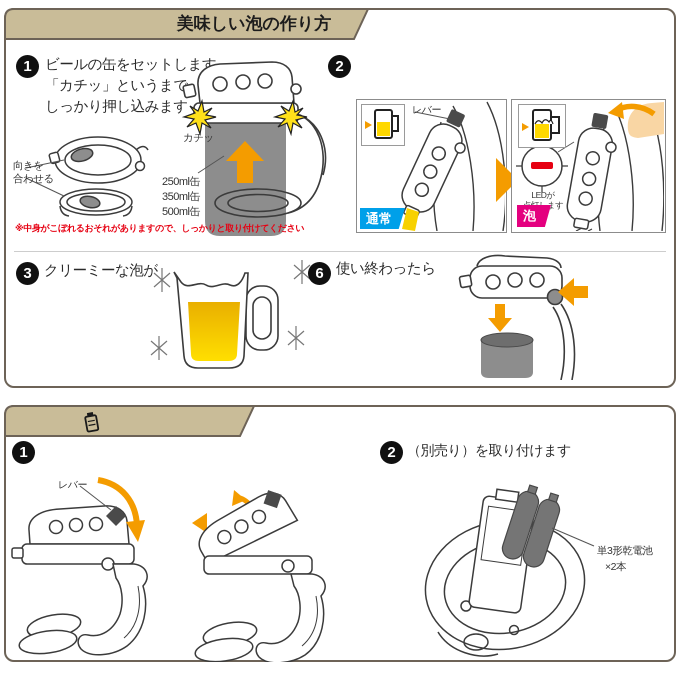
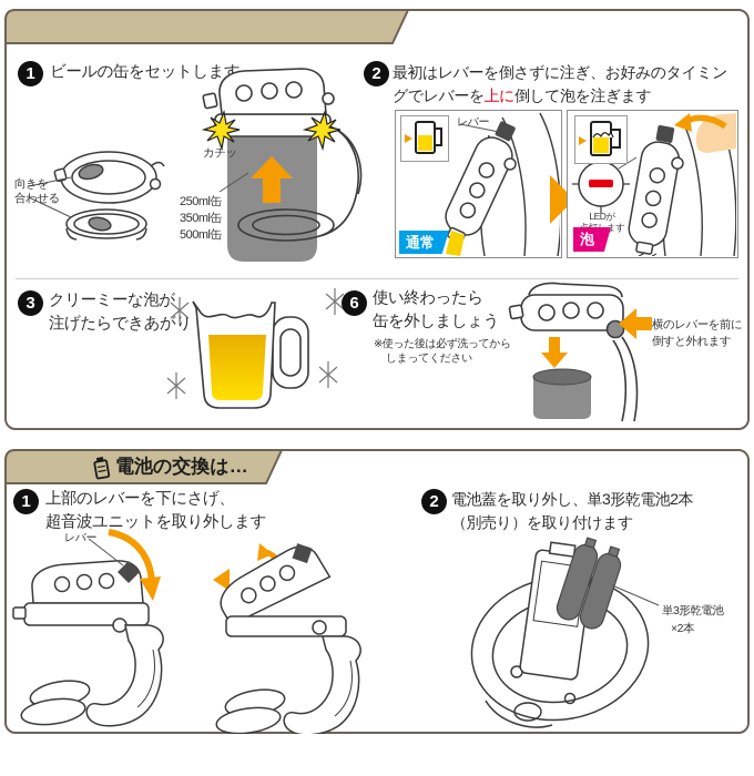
- 美味しい泡の作り方
  1
  ビールの缶をセットします
- 「カチッ」というまで
- しっかり押し込みます
  向きを
  合わせる
  カチッ
  250ml缶
  350ml缶
  500ml缶
- ※中身がこぼれるおそれがありますので、しっかりと取り付けてください
  2
+ 最初はレバーを倒さずに注ぎ、お好みのタイミン
+ グでレバーを上に倒して泡を注ぎます
  レバー
  通常
  LEDが
  泡
  3
  クリーミーな泡が
+ 注げたらできあがり
  6
  使い終わったら
+ 缶を外しましょう
+ ※使った後は必ず洗ってから
+ しまってください
+ 横のレバーを前に
+ 倒すと外れます
+ 電池の交換は…
  1
+ 上部のレバーを下にさげ、
+ 超音波ユニットを取り外します
  レバー
  2
+ 電池蓋を取り外し、単3形乾電池2本
  （別売り）を取り付けます
  単3形乾電池
  ×2本
